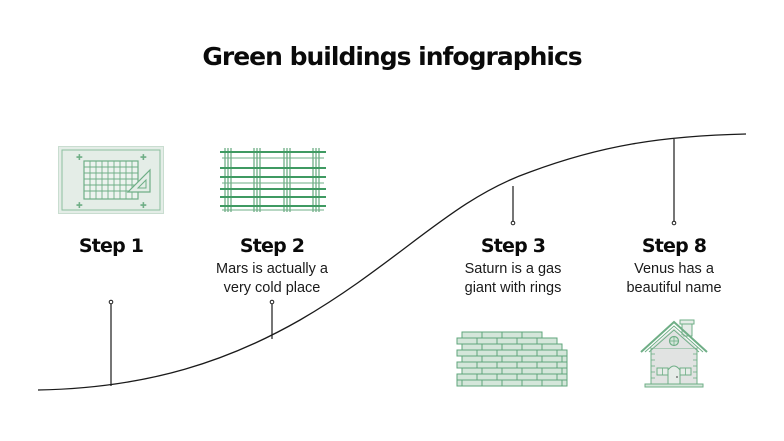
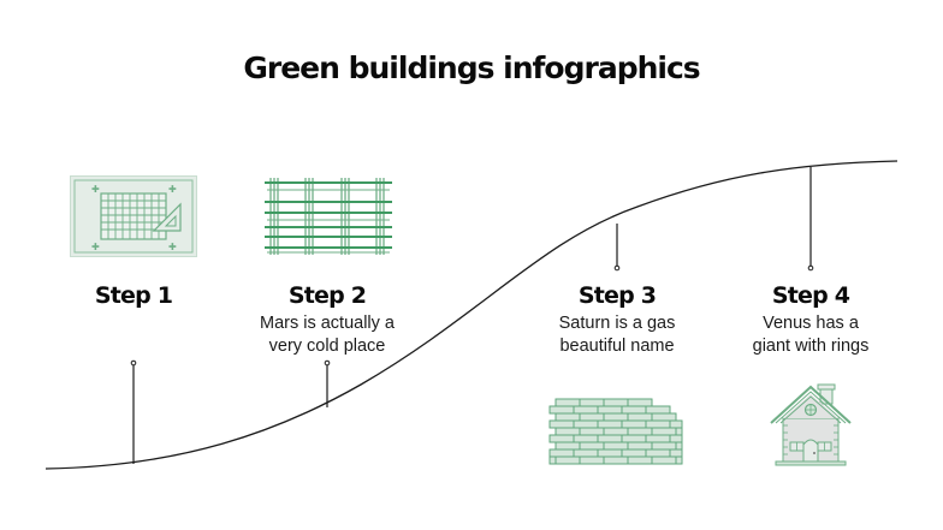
  Green buildings infographics
  ✚
  ✚
  ✚
  ✚
  Step 1
  Step 2
  Mars is actually a
  very cold place
  Step 3
  Saturn is a gas
- giant with rings
+ beautiful name
- Step 8
+ Step 4
  Venus has a
- beautiful name
+ giant with rings
